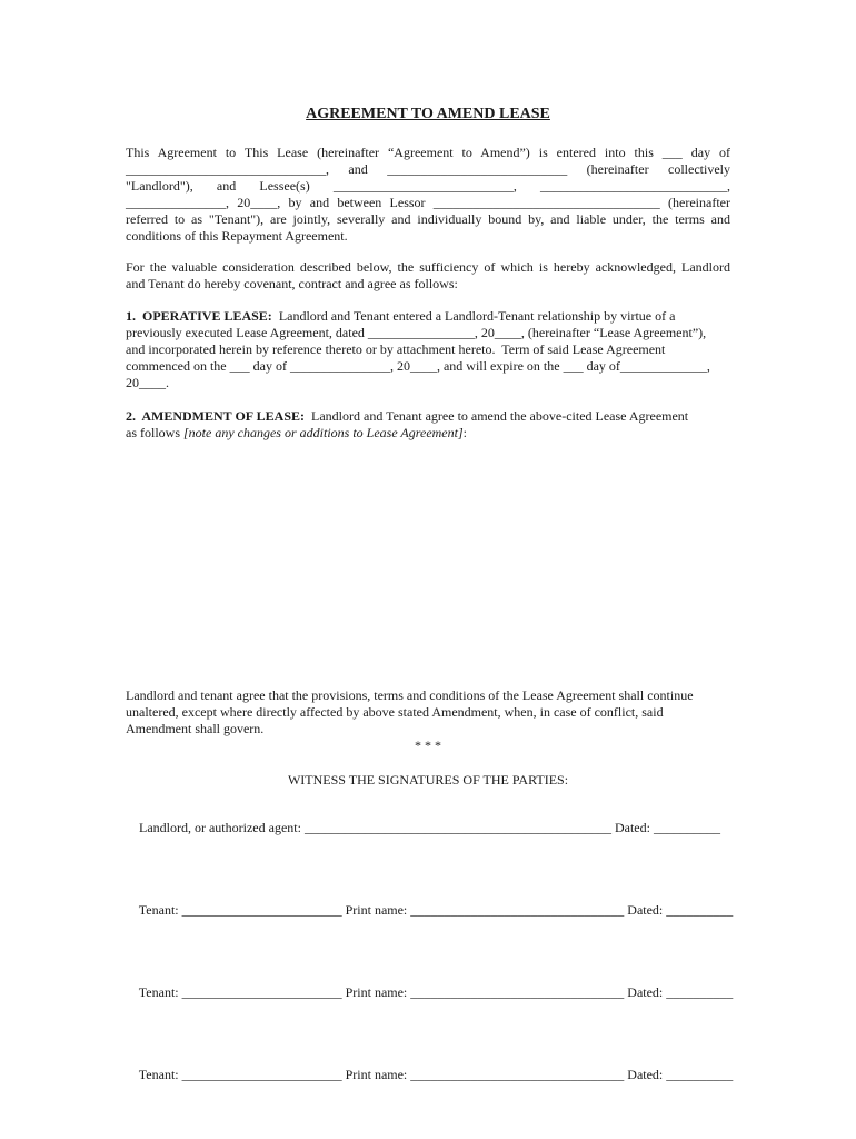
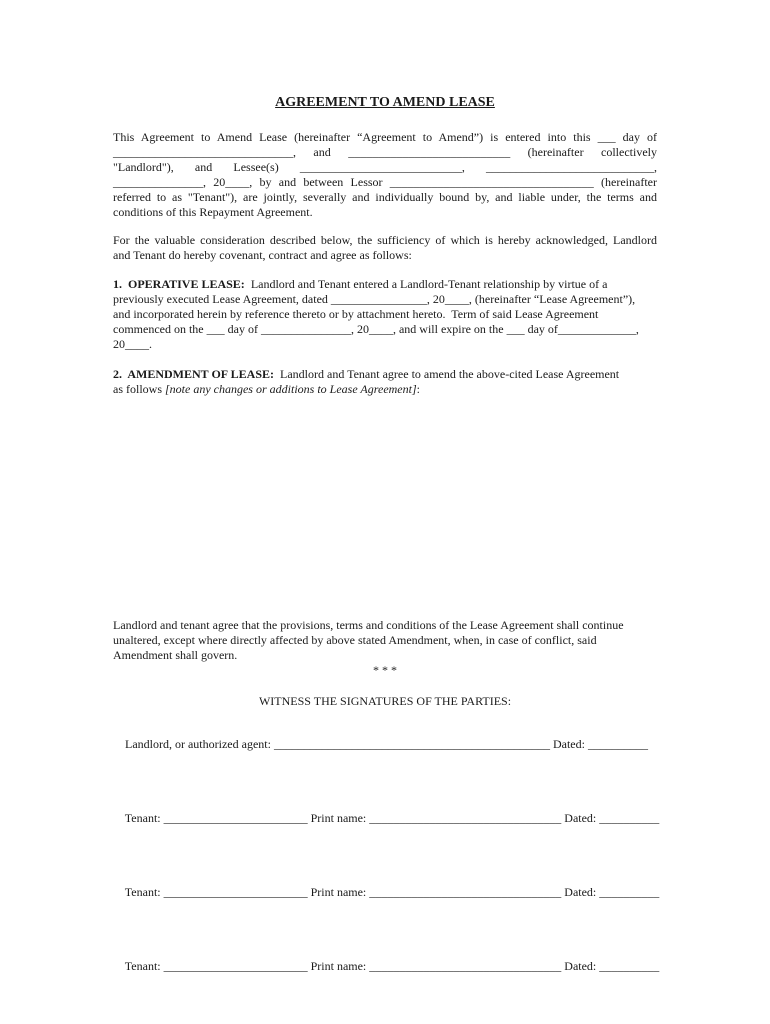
  AGREEMENT TO AMEND LEASE
- This Agreement to This Lease (hereinafter “Agreement to Amend”) is entered into this ___ day of
+ This Agreement to Amend Lease (hereinafter “Agreement to Amend”) is entered into this ___ day of
  ______________________________, and ___________________________ (hereinafter collectively
  "Landlord"), and Lessee(s) ___________________________, ____________________________,
  _______________, 20____, by and between Lessor __________________________________ (hereinafter
  referred to as "Tenant"), are jointly, severally and individually bound by, and liable under, the terms and
  conditions of this Repayment Agreement.
  For the valuable consideration described below, the sufficiency of which is hereby acknowledged, Landlord
  and Tenant do hereby covenant, contract and agree as follows:
  1. OPERATIVE LEASE: Landlord and Tenant entered a Landlord-Tenant relationship by virtue of a
  previously executed Lease Agreement, dated ________________, 20____, (hereinafter “Lease Agreement”),
  and incorporated herein by reference thereto or by attachment hereto. Term of said Lease Agreement
  commenced on the ___ day of _______________, 20____, and will expire on the ___ day of_____________,
  20____.
  2. AMENDMENT OF LEASE: Landlord and Tenant agree to amend the above-cited Lease Agreement
  as follows [note any changes or additions to Lease Agreement]:
  Landlord and tenant agree that the provisions, terms and conditions of the Lease Agreement shall continue
  unaltered, except where directly affected by above stated Amendment, when, in case of conflict, said
  Amendment shall govern.
  * * *
  WITNESS THE SIGNATURES OF THE PARTIES:
  Landlord, or authorized agent: ______________________________________________ Dated: __________
  Tenant: ________________________ Print name: ________________________________ Dated: __________
  Tenant: ________________________ Print name: ________________________________ Dated: __________
  Tenant: ________________________ Print name: ________________________________ Dated: __________
